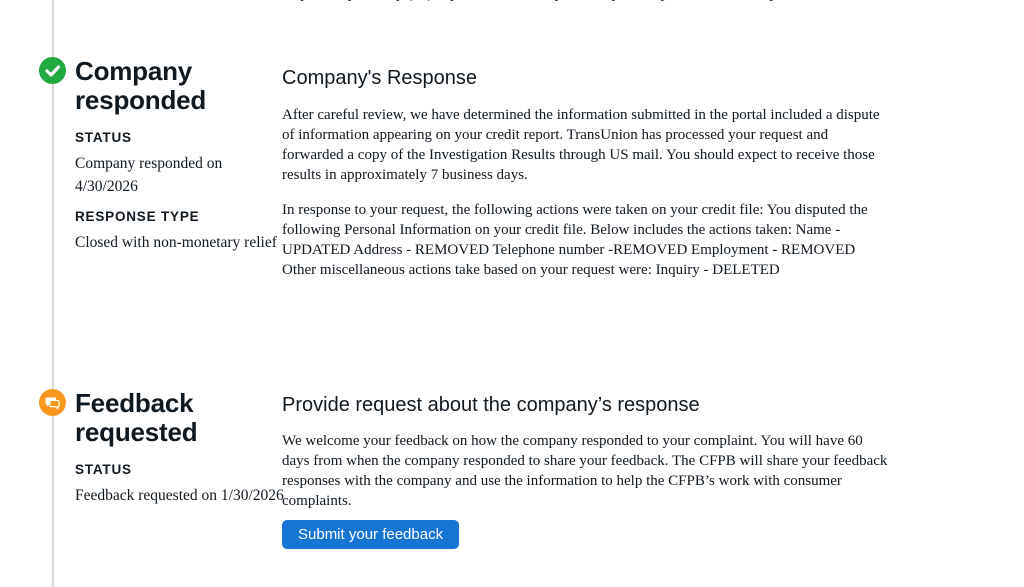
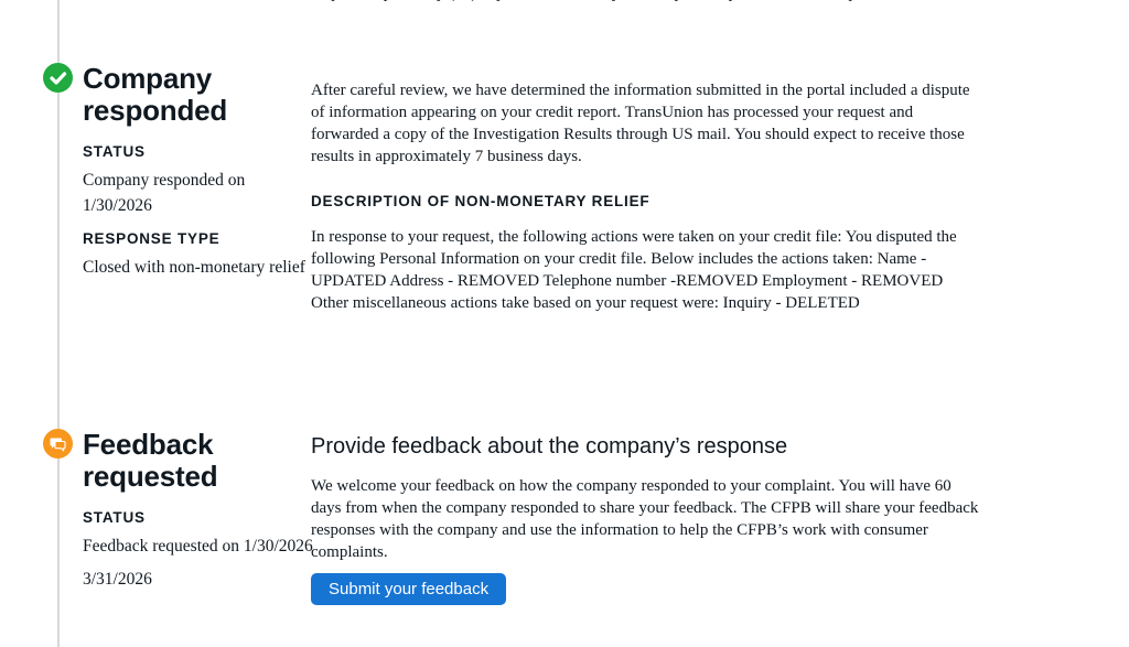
  Company responded
  STATUS
- Company responded on 4/30/2026
+ Company responded on 1/30/2026
  RESPONSE TYPE
  Closed with non-monetary relief
- Company's Response
  After careful review, we have determined the information submitted in the portal included a dispute of information appearing on your credit report. TransUnion has processed your request and forwarded a copy of the Investigation Results through US mail. You should expect to receive those results in approximately 7 business days.
+ DESCRIPTION OF NON-MONETARY RELIEF
  In response to your request, the following actions were taken on your credit file: You disputed the following Personal Information on your credit file. Below includes the actions taken: Name - UPDATED Address - REMOVED Telephone number -REMOVED Employment - REMOVED Other miscellaneous actions take based on your request were: Inquiry - DELETED
  Feedback requested
  STATUS
  Feedback requested on 1/30/2026
+ 3/31/2026
- Provide request about the company’s response
+ Provide feedback about the company’s response
  We welcome your feedback on how the company responded to your complaint. You will have 60 days from when the company responded to share your feedback. The CFPB will share your feedback responses with the company and use the information to help the CFPB’s work with consumer complaints.
  Submit your feedback
